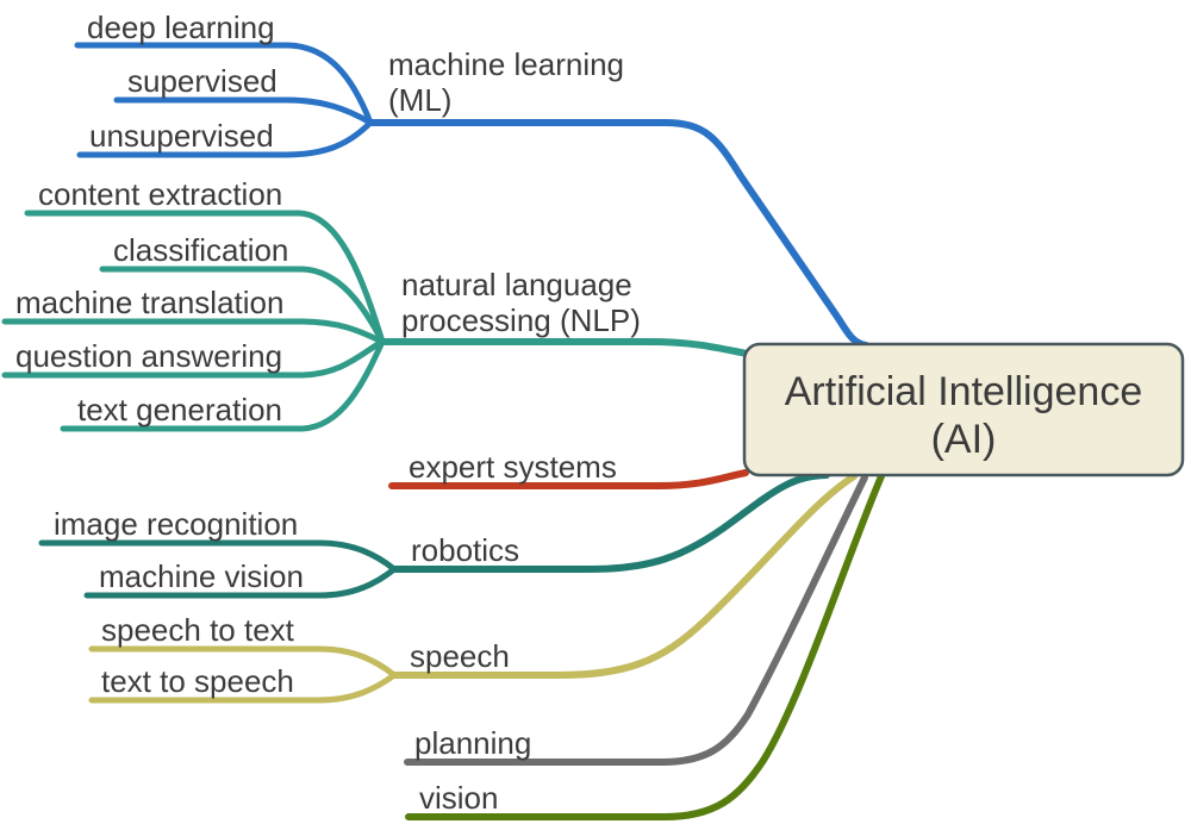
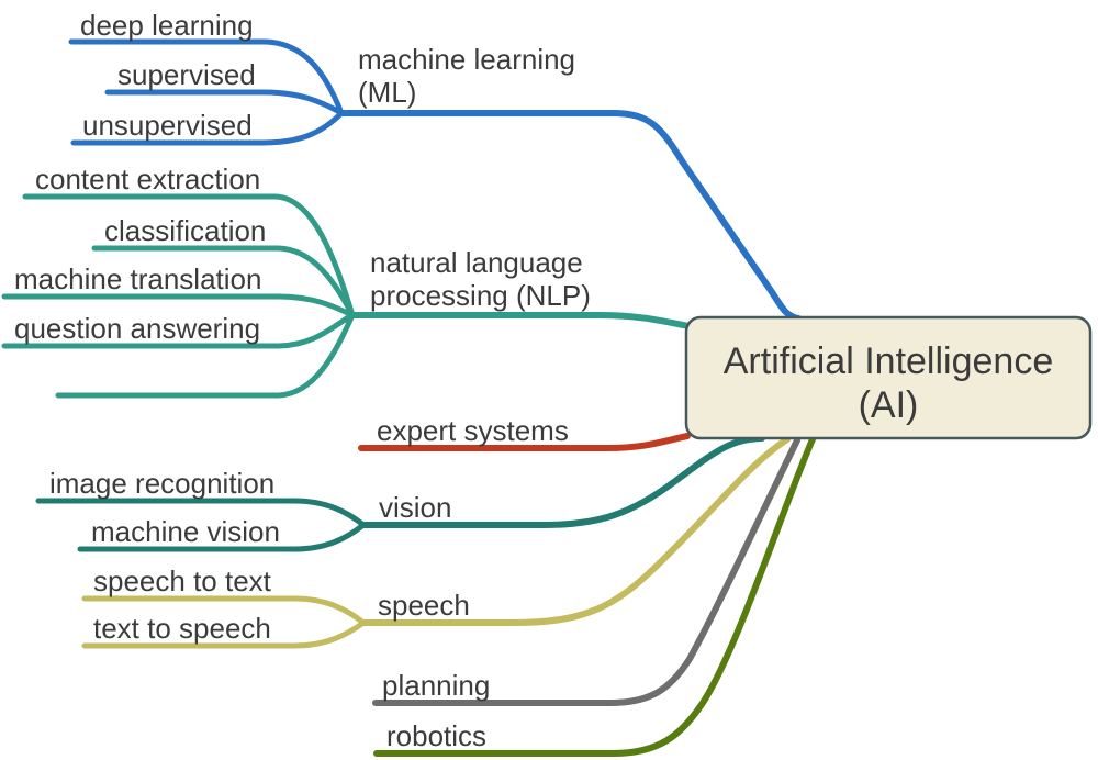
  machine learning
  (ML)
  deep learning
  supervised
  unsupervised
  natural language
  processing (NLP)
  content extraction
  classification
  machine translation
  question answering
- text generation
  expert systems
- robotics
+ vision
  image recognition
  machine vision
  speech
  speech to text
  text to speech
  planning
- vision
+ robotics
  Artificial Intelligence
  (AI)
